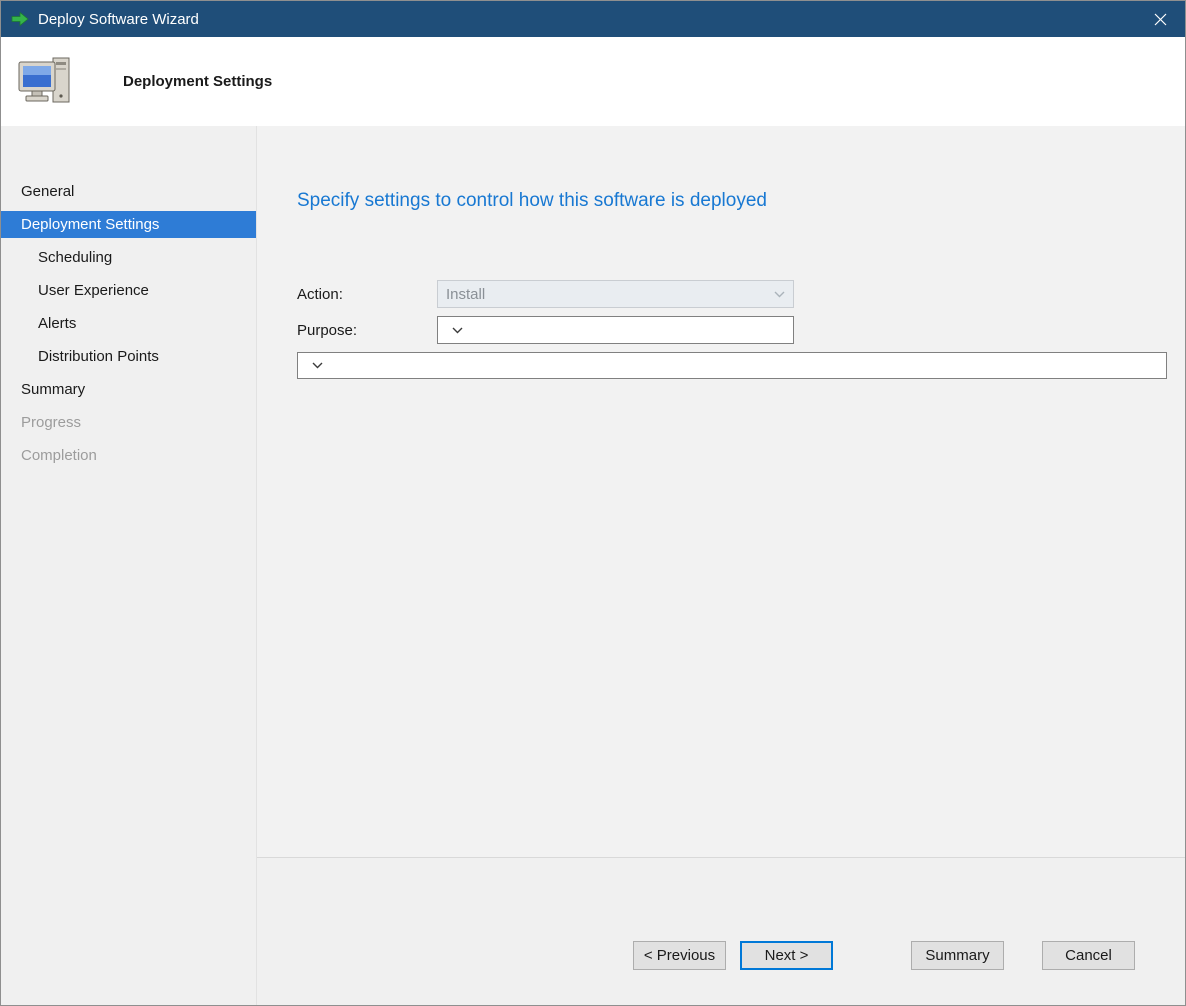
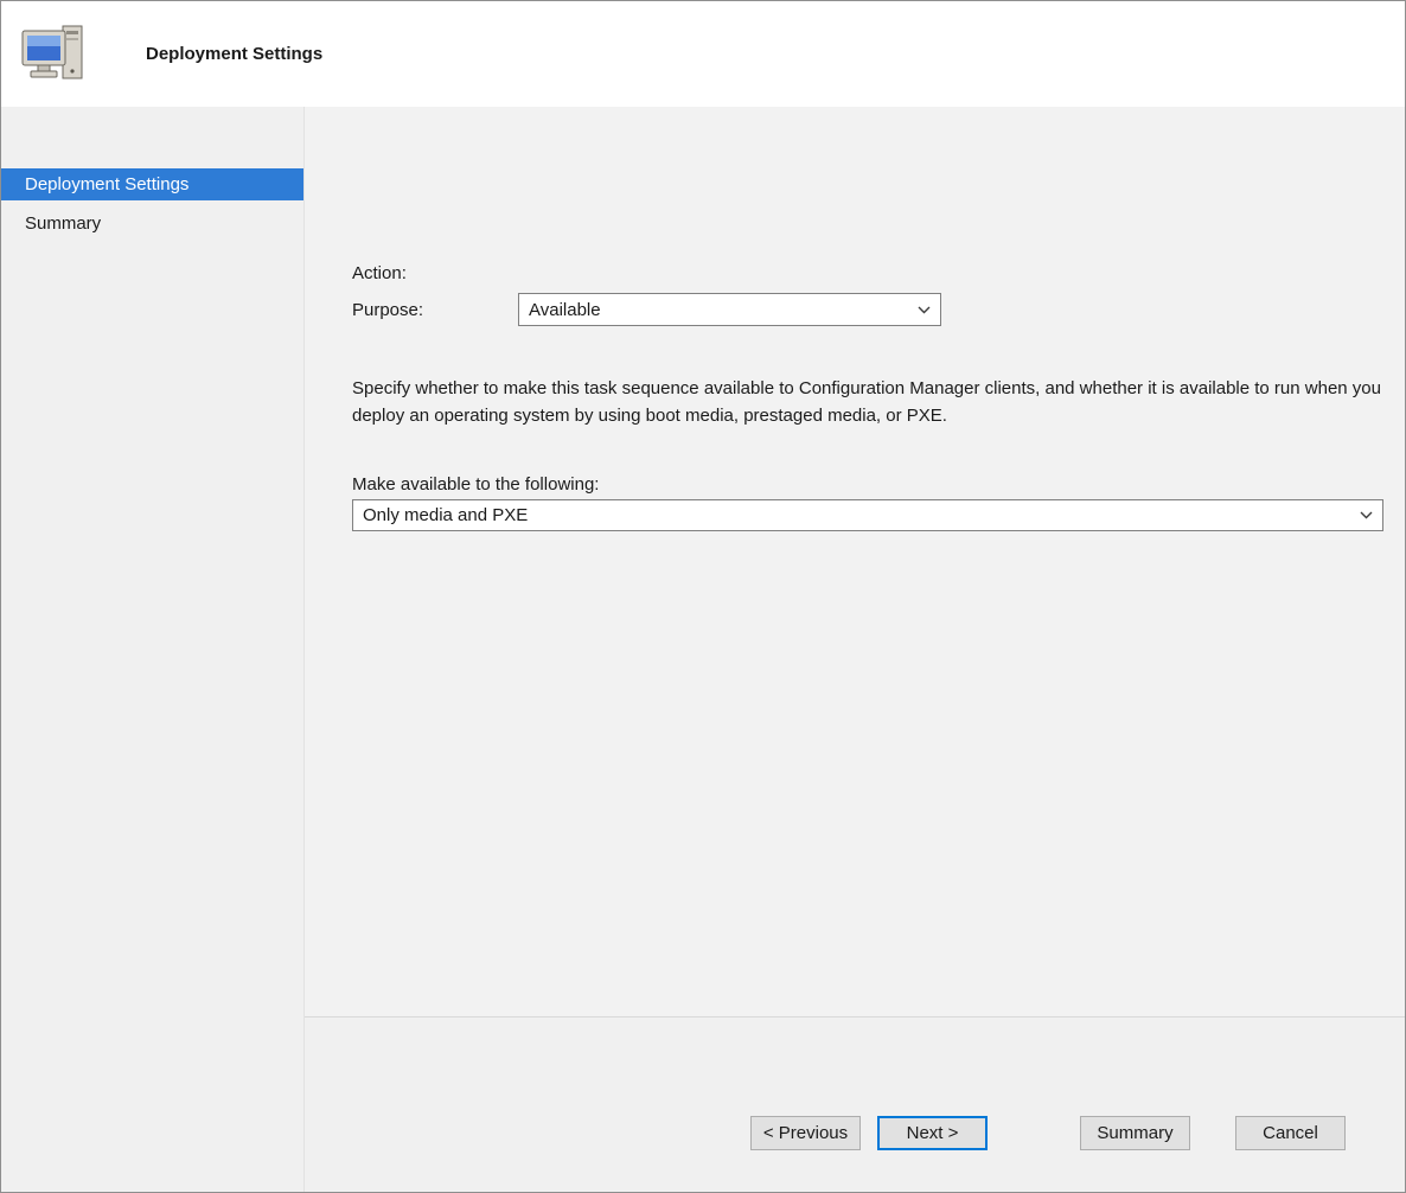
- Deploy Software Wizard
  Deployment Settings
- General
  Deployment Settings
- Scheduling
- User Experience
- Alerts
- Distribution Points
  Summary
- Progress
- Completion
- Specify settings to control how this software is deployed
  Action:
- Install
  Purpose:
+ Available
+ Specify whether to make this task sequence available to Configuration Manager clients, and whether it is available to run when you deploy an operating system by using boot media, prestaged media, or PXE.
+ Make available to the following:
+ Only media and PXE
  < Previous
  Next >
  Summary
  Cancel
